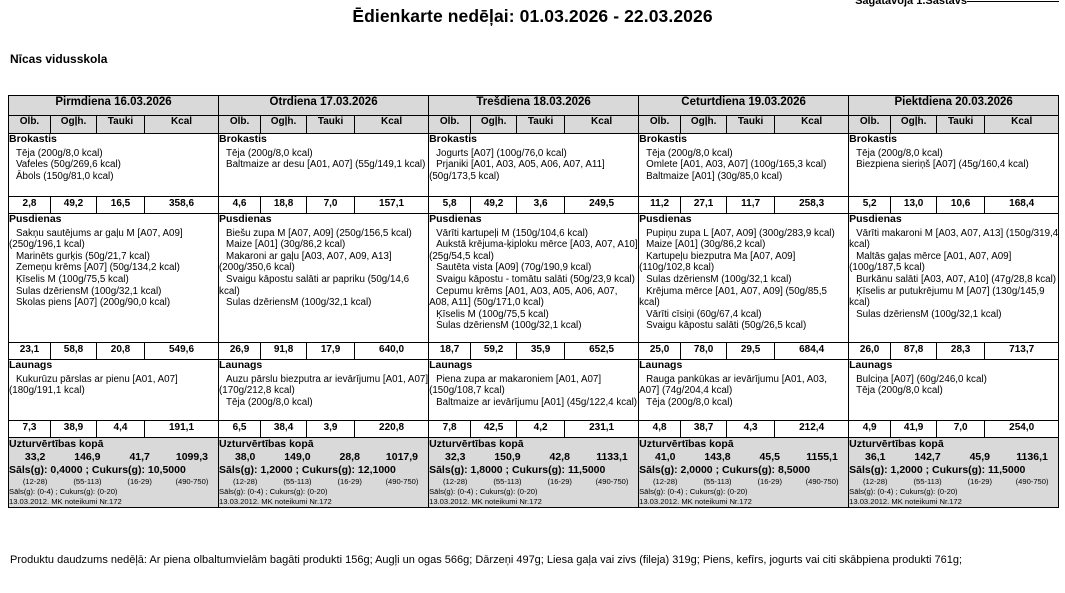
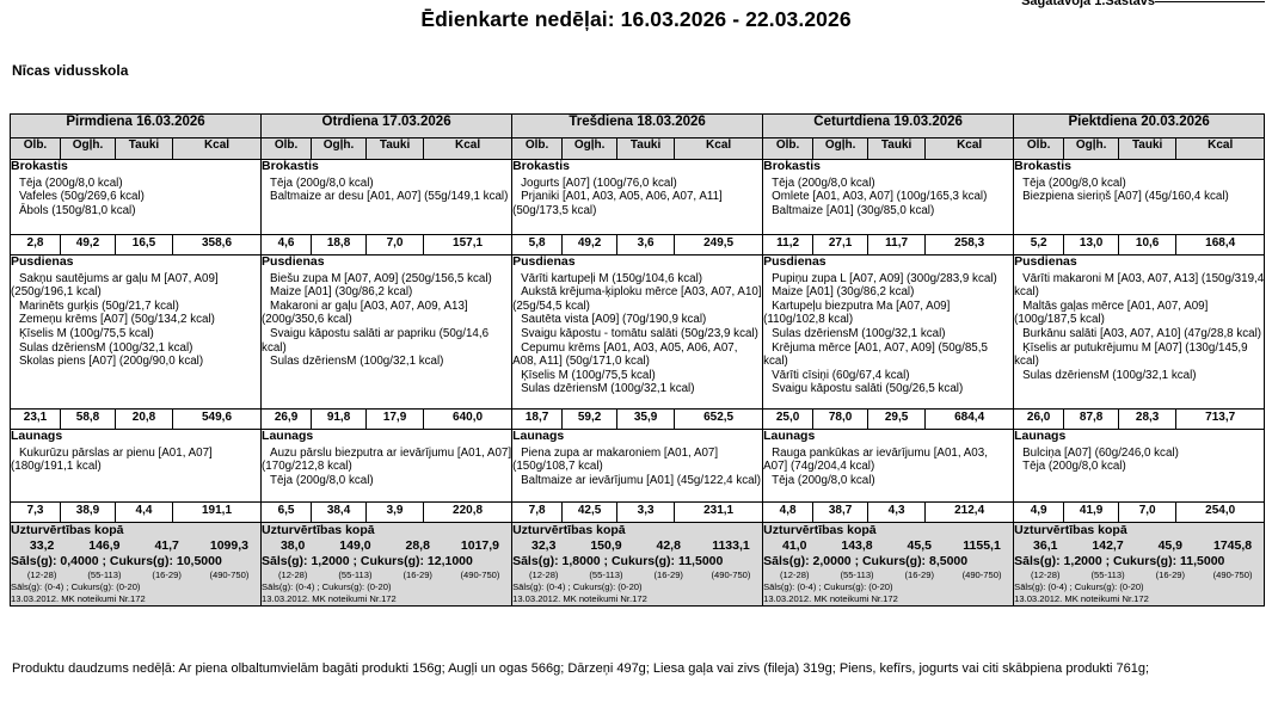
  Sagatavoja 1.Sastāvs
- Ēdienkarte nedēļai: 01.03.2026 - 22.03.2026
+ Ēdienkarte nedēļai: 16.03.2026 - 22.03.2026
  Nīcas vidusskola
  Pirmdiena 16.03.2026	Otrdiena 17.03.2026	Trešdiena 18.03.2026	Ceturtdiena 19.03.2026	Piektdiena 20.03.2026
  Olb.	Ogļh.	Tauki	Kcal	Olb.	Ogļh.	Tauki	Kcal	Olb.	Ogļh.	Tauki	Kcal	Olb.	Ogļh.	Tauki	Kcal	Olb.	Ogļh.	Tauki	Kcal
  BrokastisTēja (200g/8,0 kcal)Vafeles (50g/269,6 kcal)Ābols (150g/81,0 kcal)	BrokastisTēja (200g/8,0 kcal)Baltmaize ar desu [A01, A07] (55g/149,1 kcal)	BrokastisJogurts [A07] (100g/76,0 kcal)Prjaniki [A01, A03, A05, A06, A07, A11] (50g/173,5 kcal)	BrokastisTēja (200g/8,0 kcal)Omlete [A01, A03, A07] (100g/165,3 kcal)Baltmaize [A01] (30g/85,0 kcal)	BrokastisTēja (200g/8,0 kcal)Biezpiena sieriņš [A07] (45g/160,4 kcal)
  2,8	49,2	16,5	358,6	4,6	18,8	7,0	157,1	5,8	49,2	3,6	249,5	11,2	27,1	11,7	258,3	5,2	13,0	10,6	168,4
  PusdienasSakņu sautējums ar gaļu M [A07, A09] (250g/196,1 kcal)Marinēts gurķis (50g/21,7 kcal)Zemeņu krēms [A07] (50g/134,2 kcal)Ķīselis M (100g/75,5 kcal)Sulas dzēriensM (100g/32,1 kcal)Skolas piens [A07] (200g/90,0 kcal)	PusdienasBiešu zupa M [A07, A09] (250g/156,5 kcal)Maize [A01] (30g/86,2 kcal)Makaroni ar gaļu [A03, A07, A09, A13] (200g/350,6 kcal)Svaigu kāpostu salāti ar papriku (50g/14,6 kcal)Sulas dzēriensM (100g/32,1 kcal)	PusdienasVārīti kartupeļi M (150g/104,6 kcal)Aukstā krējuma-ķiploku mērce [A03, A07, A10] (25g/54,5 kcal)Sautēta vista [A09] (70g/190,9 kcal)Svaigu kāpostu - tomātu salāti (50g/23,9 kcal)Cepumu krēms [A01, A03, A05, A06, A07, A08, A11] (50g/171,0 kcal)Ķīselis M (100g/75,5 kcal)Sulas dzēriensM (100g/32,1 kcal)	PusdienasPupiņu zupa L [A07, A09] (300g/283,9 kcal)Maize [A01] (30g/86,2 kcal)Kartupeļu biezputra Ma [A07, A09] (110g/102,8 kcal)Sulas dzēriensM (100g/32,1 kcal)Krējuma mērce [A01, A07, A09] (50g/85,5 kcal)Vārīti cīsiņi (60g/67,4 kcal)Svaigu kāpostu salāti (50g/26,5 kcal)	PusdienasVārīti makaroni M [A03, A07, A13] (150g/319,4 kcal)Maltās gaļas mērce [A01, A07, A09] (100g/187,5 kcal)Burkānu salāti [A03, A07, A10] (47g/28,8 kcal)Ķīselis ar putukrējumu M [A07] (130g/145,9 kcal)Sulas dzēriensM (100g/32,1 kcal)
  23,1	58,8	20,8	549,6	26,9	91,8	17,9	640,0	18,7	59,2	35,9	652,5	25,0	78,0	29,5	684,4	26,0	87,8	28,3	713,7
  LaunagsKukurūzu pārslas ar pienu [A01, A07] (180g/191,1 kcal)	LaunagsAuzu pārslu biezputra ar ievārījumu [A01, A07] (170g/212,8 kcal)Tēja (200g/8,0 kcal)	LaunagsPiena zupa ar makaroniem [A01, A07] (150g/108,7 kcal)Baltmaize ar ievārījumu [A01] (45g/122,4 kcal)	LaunagsRauga pankūkas ar ievārījumu [A01, A03, A07] (74g/204,4 kcal)Tēja (200g/8,0 kcal)	LaunagsBulciņa [A07] (60g/246,0 kcal)Tēja (200g/8,0 kcal)
- 7,3	38,9	4,4	191,1	6,5	38,4	3,9	220,8	7,8	42,5	4,2	231,1	4,8	38,7	4,3	212,4	4,9	41,9	7,0	254,0
+ 7,3	38,9	4,4	191,1	6,5	38,4	3,9	220,8	7,8	42,5	3,3	231,1	4,8	38,7	4,3	212,4	4,9	41,9	7,0	254,0
- Uzturvērtības kopā33,2 146,9 41,7 1099,3Sāls(g): 0,4000 ; Cukurs(g): 10,5000(12-28) (55-113) (16-29) (490-750)Sāls(g): (0-4) ; Cukurs(g): (0-20)13.03.2012. MK noteikumi Nr.172	Uzturvērtības kopā38,0 149,0 28,8 1017,9Sāls(g): 1,2000 ; Cukurs(g): 12,1000(12-28) (55-113) (16-29) (490-750)Sāls(g): (0-4) ; Cukurs(g): (0-20)13.03.2012. MK noteikumi Nr.172	Uzturvērtības kopā32,3 150,9 42,8 1133,1Sāls(g): 1,8000 ; Cukurs(g): 11,5000(12-28) (55-113) (16-29) (490-750)Sāls(g): (0-4) ; Cukurs(g): (0-20)13.03.2012. MK noteikumi Nr.172	Uzturvērtības kopā41,0 143,8 45,5 1155,1Sāls(g): 2,0000 ; Cukurs(g): 8,5000(12-28) (55-113) (16-29) (490-750)Sāls(g): (0-4) ; Cukurs(g): (0-20)13.03.2012. MK noteikumi Nr.172	Uzturvērtības kopā36,1 142,7 45,9 1136,1Sāls(g): 1,2000 ; Cukurs(g): 11,5000(12-28) (55-113) (16-29) (490-750)Sāls(g): (0-4) ; Cukurs(g): (0-20)13.03.2012. MK noteikumi Nr.172
+ Uzturvērtības kopā33,2 146,9 41,7 1099,3Sāls(g): 0,4000 ; Cukurs(g): 10,5000(12-28) (55-113) (16-29) (490-750)Sāls(g): (0-4) ; Cukurs(g): (0-20)13.03.2012. MK noteikumi Nr.172	Uzturvērtības kopā38,0 149,0 28,8 1017,9Sāls(g): 1,2000 ; Cukurs(g): 12,1000(12-28) (55-113) (16-29) (490-750)Sāls(g): (0-4) ; Cukurs(g): (0-20)13.03.2012. MK noteikumi Nr.172	Uzturvērtības kopā32,3 150,9 42,8 1133,1Sāls(g): 1,8000 ; Cukurs(g): 11,5000(12-28) (55-113) (16-29) (490-750)Sāls(g): (0-4) ; Cukurs(g): (0-20)13.03.2012. MK noteikumi Nr.172	Uzturvērtības kopā41,0 143,8 45,5 1155,1Sāls(g): 2,0000 ; Cukurs(g): 8,5000(12-28) (55-113) (16-29) (490-750)Sāls(g): (0-4) ; Cukurs(g): (0-20)13.03.2012. MK noteikumi Nr.172	Uzturvērtības kopā36,1 142,7 45,9 1745,8Sāls(g): 1,2000 ; Cukurs(g): 11,5000(12-28) (55-113) (16-29) (490-750)Sāls(g): (0-4) ; Cukurs(g): (0-20)13.03.2012. MK noteikumi Nr.172
  Produktu daudzums nedēļā: Ar piena olbaltumvielām bagāti produkti 156g; Augļi un ogas 566g; Dārzeņi 497g; Liesa gaļa vai zivs (fileja) 319g; Piens, kefīrs, jogurts vai citi skābpiena produkti 761g;
